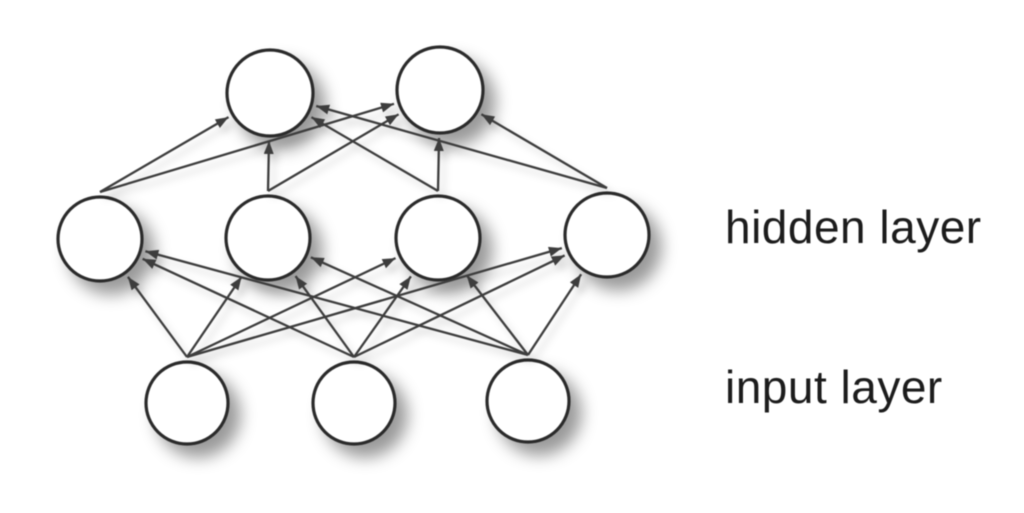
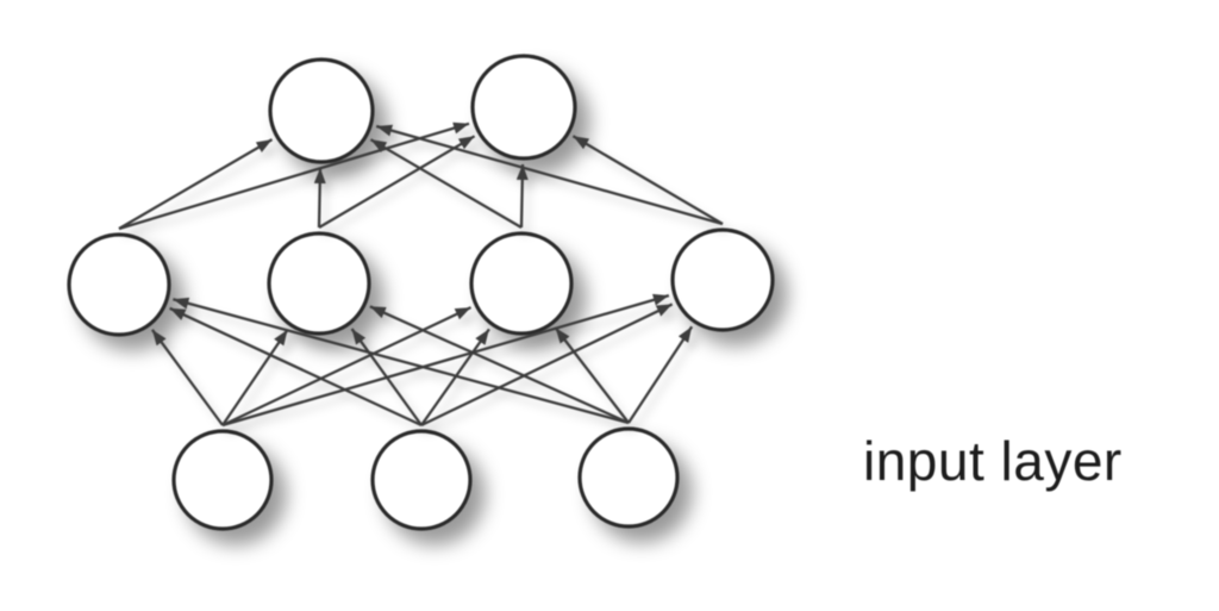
- hidden layer
  input layer
